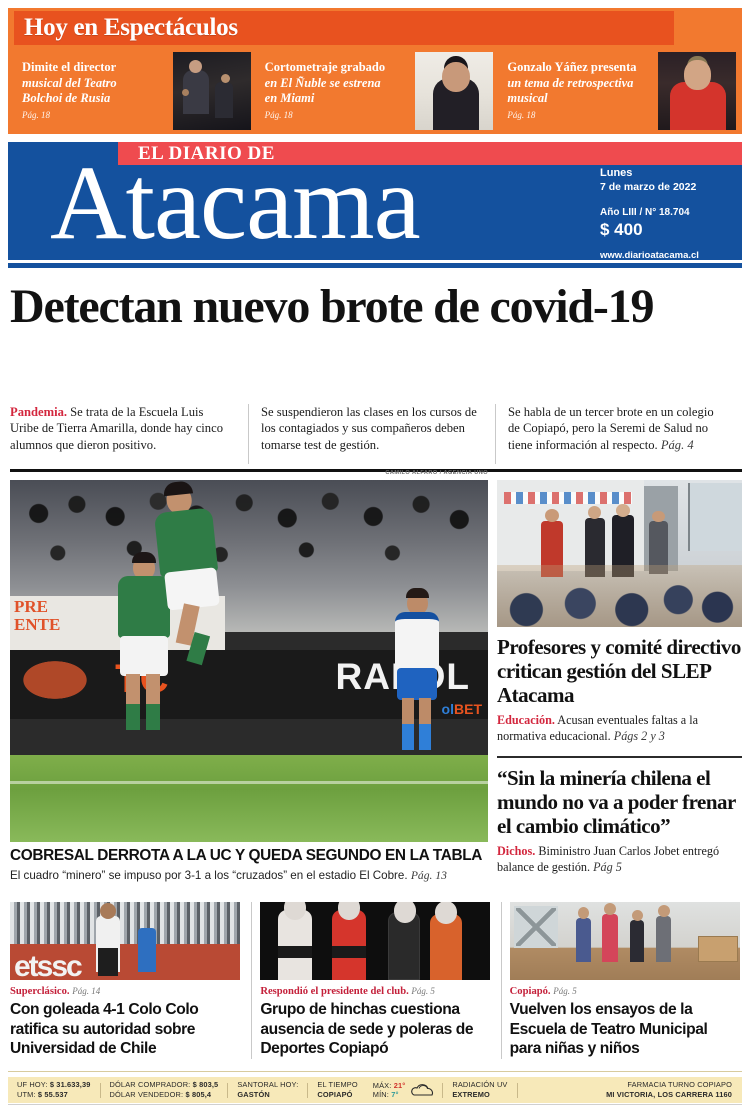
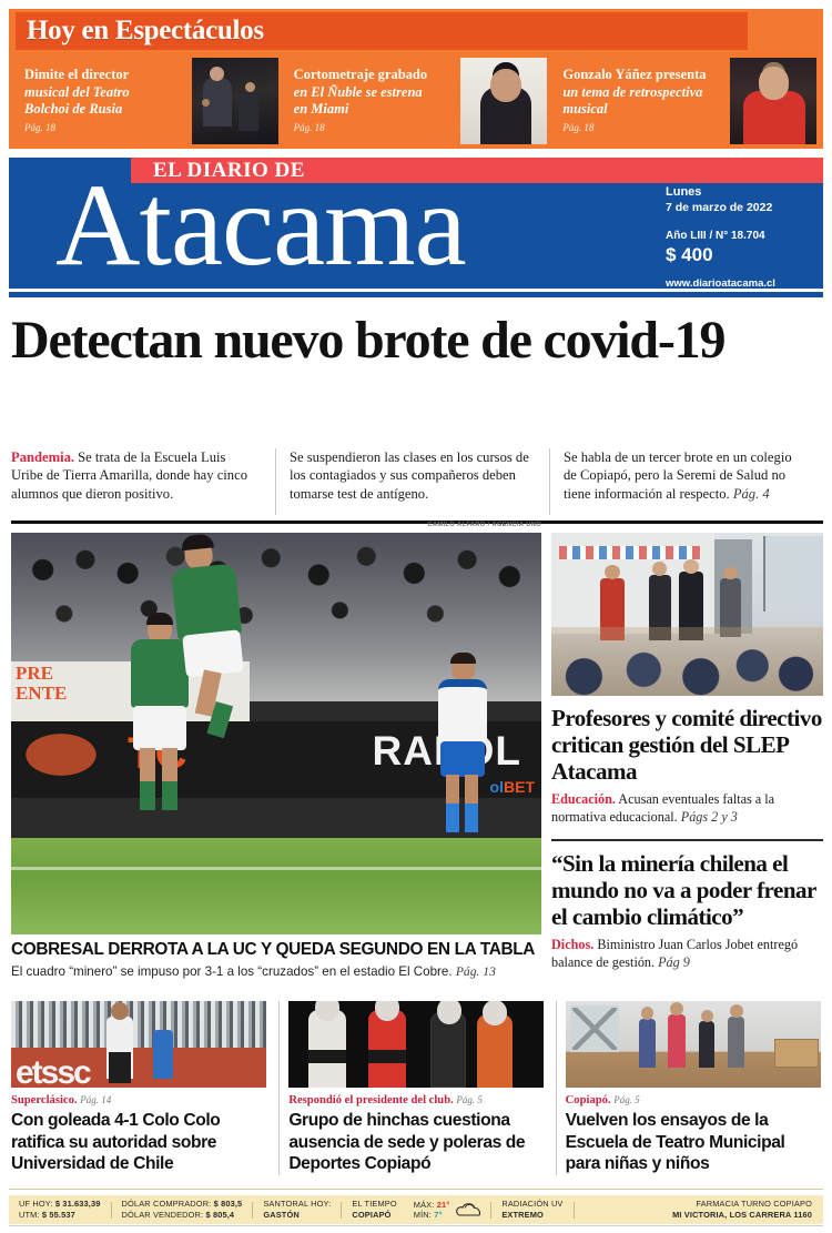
  Hoy en Espectáculos
  Dimite el director
  musical del Teatro
  Bolchoi de Rusia
  Pág. 18
  Cortometraje grabado
  en El Ñuble se estrena
  en Miami
  Pág. 18
  Gonzalo Yáñez presenta
  un tema de retrospectiva
  musical
  Pág. 18
  EL DIARIO DE
  Atacama
  Lunes
  7 de marzo de 2022
  Año LIII / N° 18.704
  $ 400
  www.diarioatacama.cl
  Detectan nuevo brote de covid-19
  Pandemia. Se trata de la Escuela Luis Uribe de Tierra Amarilla, donde hay cinco alumnos que dieron positivo.
- Se suspendieron las clases en los cursos de los contagiados y sus compañeros deben tomarse test de gestión.
+ Se suspendieron las clases en los cursos de los contagiados y sus compañeros deben tomarse test de antígeno.
  Se habla de un tercer brote en un colegio de Copiapó, pero la Seremi de Salud no tiene información al respecto. Pág. 4
  olBET
  COBRESAL DERROTA A LA UC Y QUEDA SEGUNDO EN LA TABLA
  El cuadro “minero” se impuso por 3-1 a los “cruzados” en el estadio El Cobre. Pág. 13
  Profesores y comité directivo critican gestión del SLEP Atacama
  Educación. Acusan eventuales faltas a la normativa educacional. Págs 2 y 3
  “Sin la minería chilena el mundo no va a poder frenar el cambio climático”
- Dichos. Biministro Juan Carlos Jobet entregó balance de gestión. Pág 5
+ Dichos. Biministro Juan Carlos Jobet entregó balance de gestión. Pág 9
  Superclásico. Pág. 14
  Con goleada 4-1 Colo Colo ratifica su autoridad sobre Universidad de Chile
  Respondió el presidente del club. Pág. 5
  Grupo de hinchas cuestiona ausencia de sede y poleras de Deportes Copiapó
  Copiapó. Pág. 5
  Vuelven los ensayos de la Escuela de Teatro Municipal para niñas y niños
  UF HOY: $ 31.633,39
  UTM: $ 55.537
  DÓLAR COMPRADOR: $ 803,5
  DÓLAR VENDEDOR: $ 805,4
  SANTORAL HOY:
  GASTÓN
  EL TIEMPO
  COPIAPÓ
  MÁX: 21°
  MÍN: 7°
  RADIACIÓN UV
  EXTREMO
  FARMACIA TURNO COPIAPO
  MI VICTORIA, LOS CARRERA 1160
